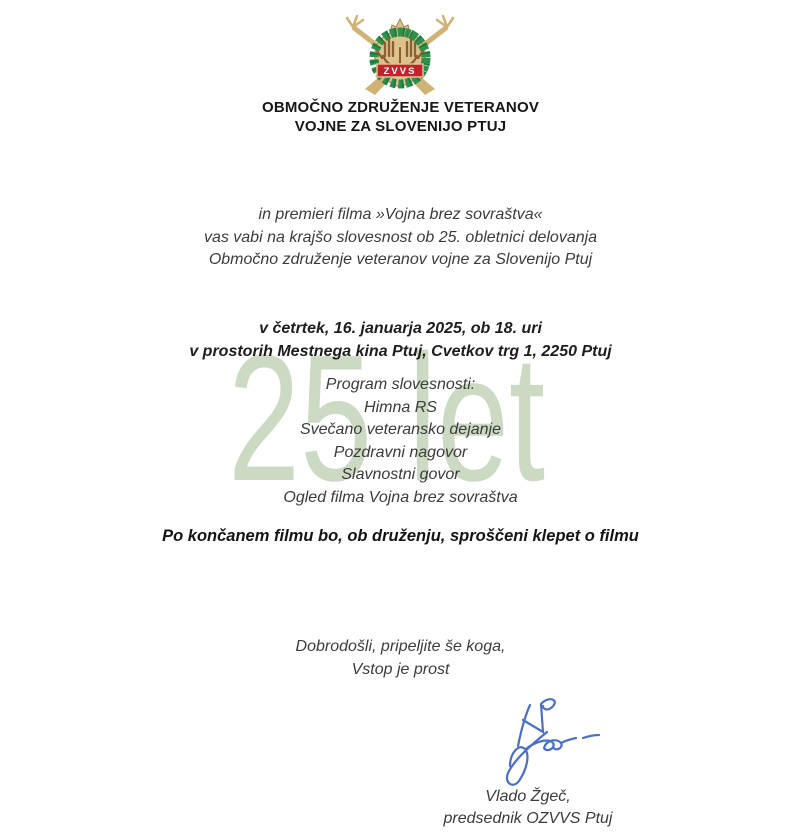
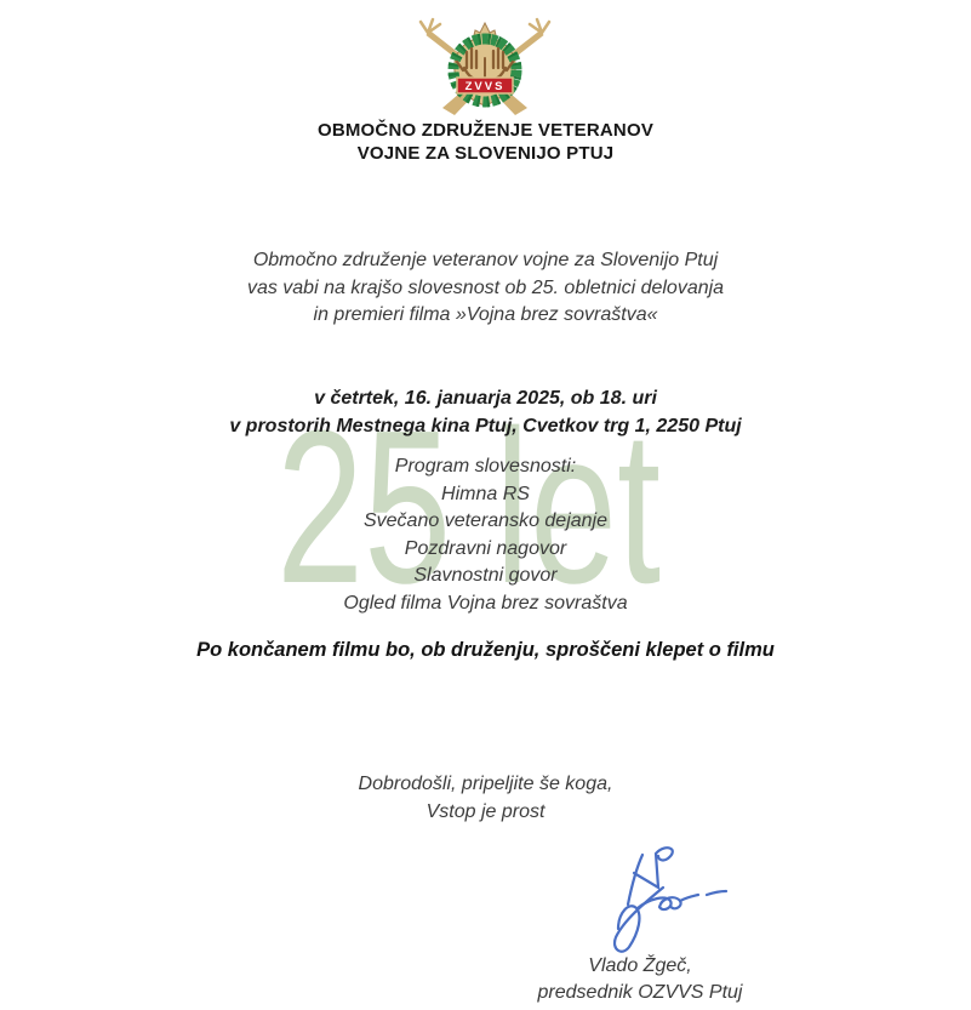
  25 let
  ZVVS
  OBMOČNO ZDRUŽENJE VETERANOV
  VOJNE ZA SLOVENIJO PTUJ
- in premieri filma »Vojna brez sovraštva«
+ Območno združenje veteranov vojne za Slovenijo Ptuj
  vas vabi na krajšo slovesnost ob 25. obletnici delovanja
- Območno združenje veteranov vojne za Slovenijo Ptuj
+ in premieri filma »Vojna brez sovraštva«
  v četrtek, 16. januarja 2025, ob 18. uri
  v prostorih Mestnega kina Ptuj, Cvetkov trg 1, 2250 Ptuj
  Program slovesnosti:
  Himna RS
  Svečano veteransko dejanje
  Pozdravni nagovor
  Slavnostni govor
  Ogled filma Vojna brez sovraštva
  Po končanem filmu bo, ob druženju, sproščeni klepet o filmu
  Dobrodošli, pripeljite še koga,
  Vstop je prost
  Vlado Žgeč,
  predsednik OZVVS Ptuj
